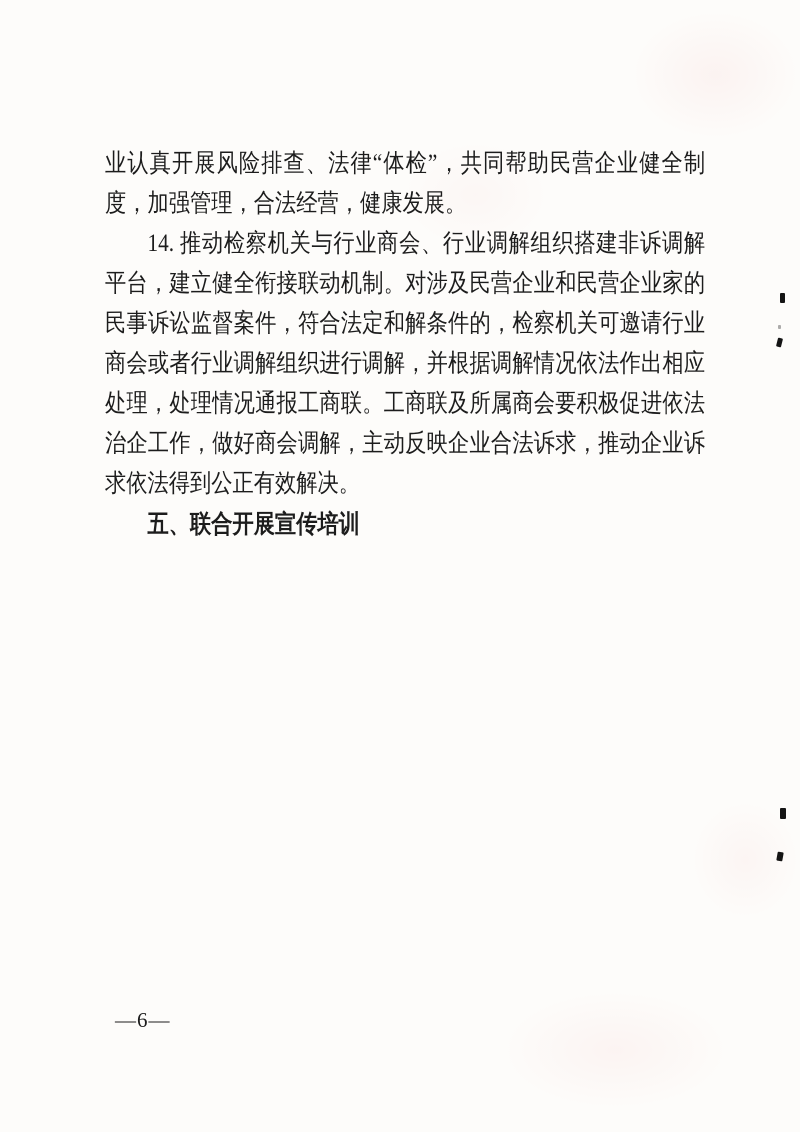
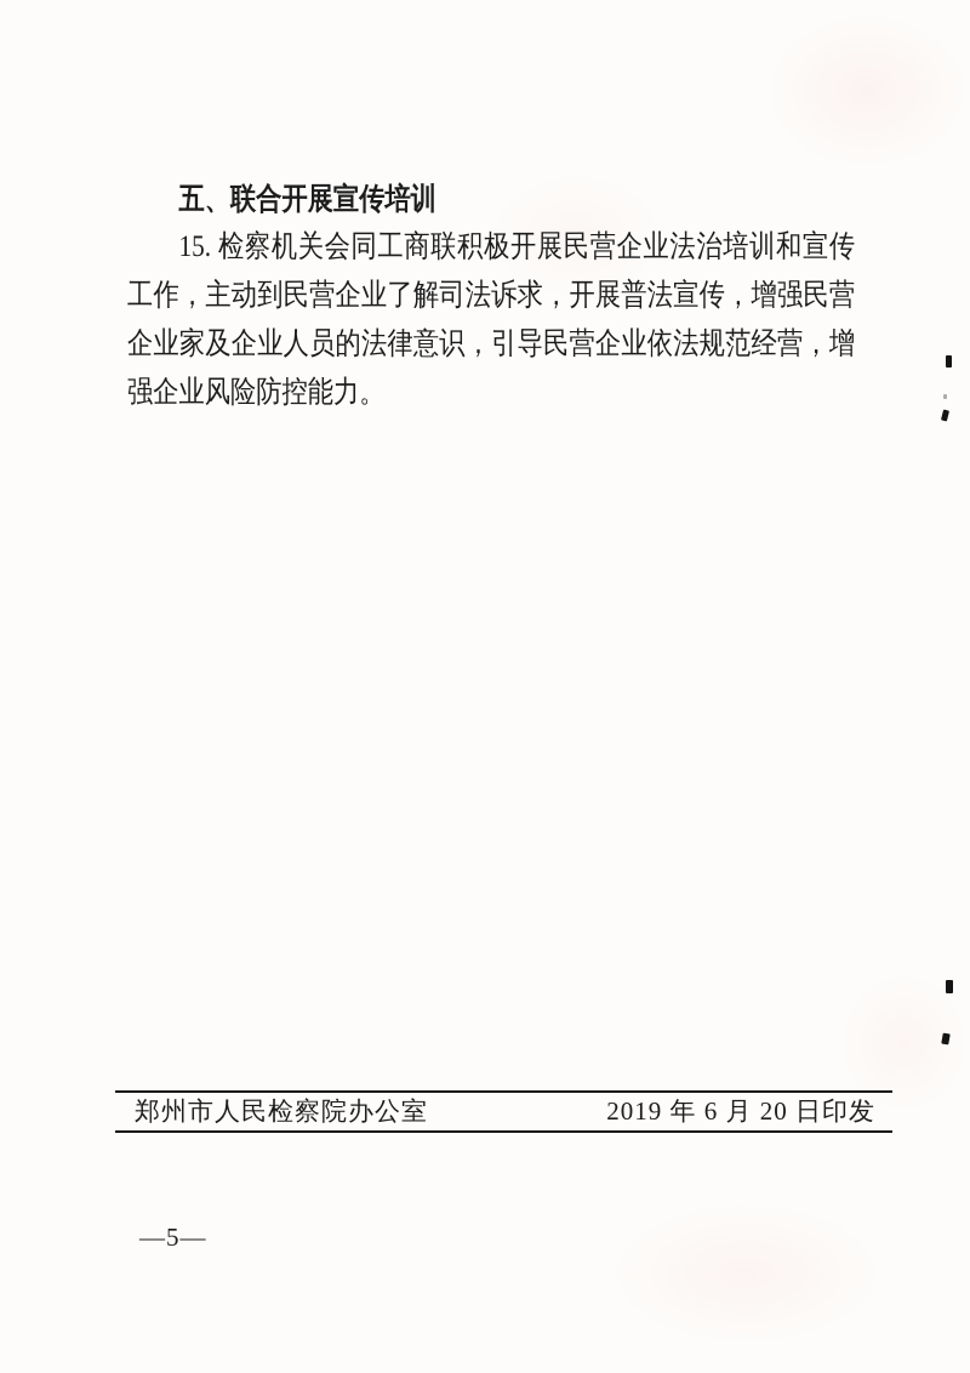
- 业认真开展风险排查、法律“体检”，共同帮助民营企业健全制度，加强管理，合法经营，健康发展。
- 14. 推动检察机关与行业商会、行业调解组织搭建非诉调解平台，建立健全衔接联动机制。对涉及民营企业和民营企业家的民事诉讼监督案件，符合法定和解条件的，检察机关可邀请行业商会或者行业调解组织进行调解，并根据调解情况依法作出相应处理，处理情况通报工商联。工商联及所属商会要积极促进依法治企工作，做好商会调解，主动反映企业合法诉求，推动企业诉求依法得到公正有效解决。
  五、联合开展宣传培训
+ 15. 检察机关会同工商联积极开展民营企业法治培训和宣传工作，主动到民营企业了解司法诉求，开展普法宣传，增强民营企业家及企业人员的法律意识，引导民营企业依法规范经营，增强企业风险防控能力。
+ 郑州市人民检察院办公室
+ 2019 年 6 月 20 日印发
- —6—
+ —5—
